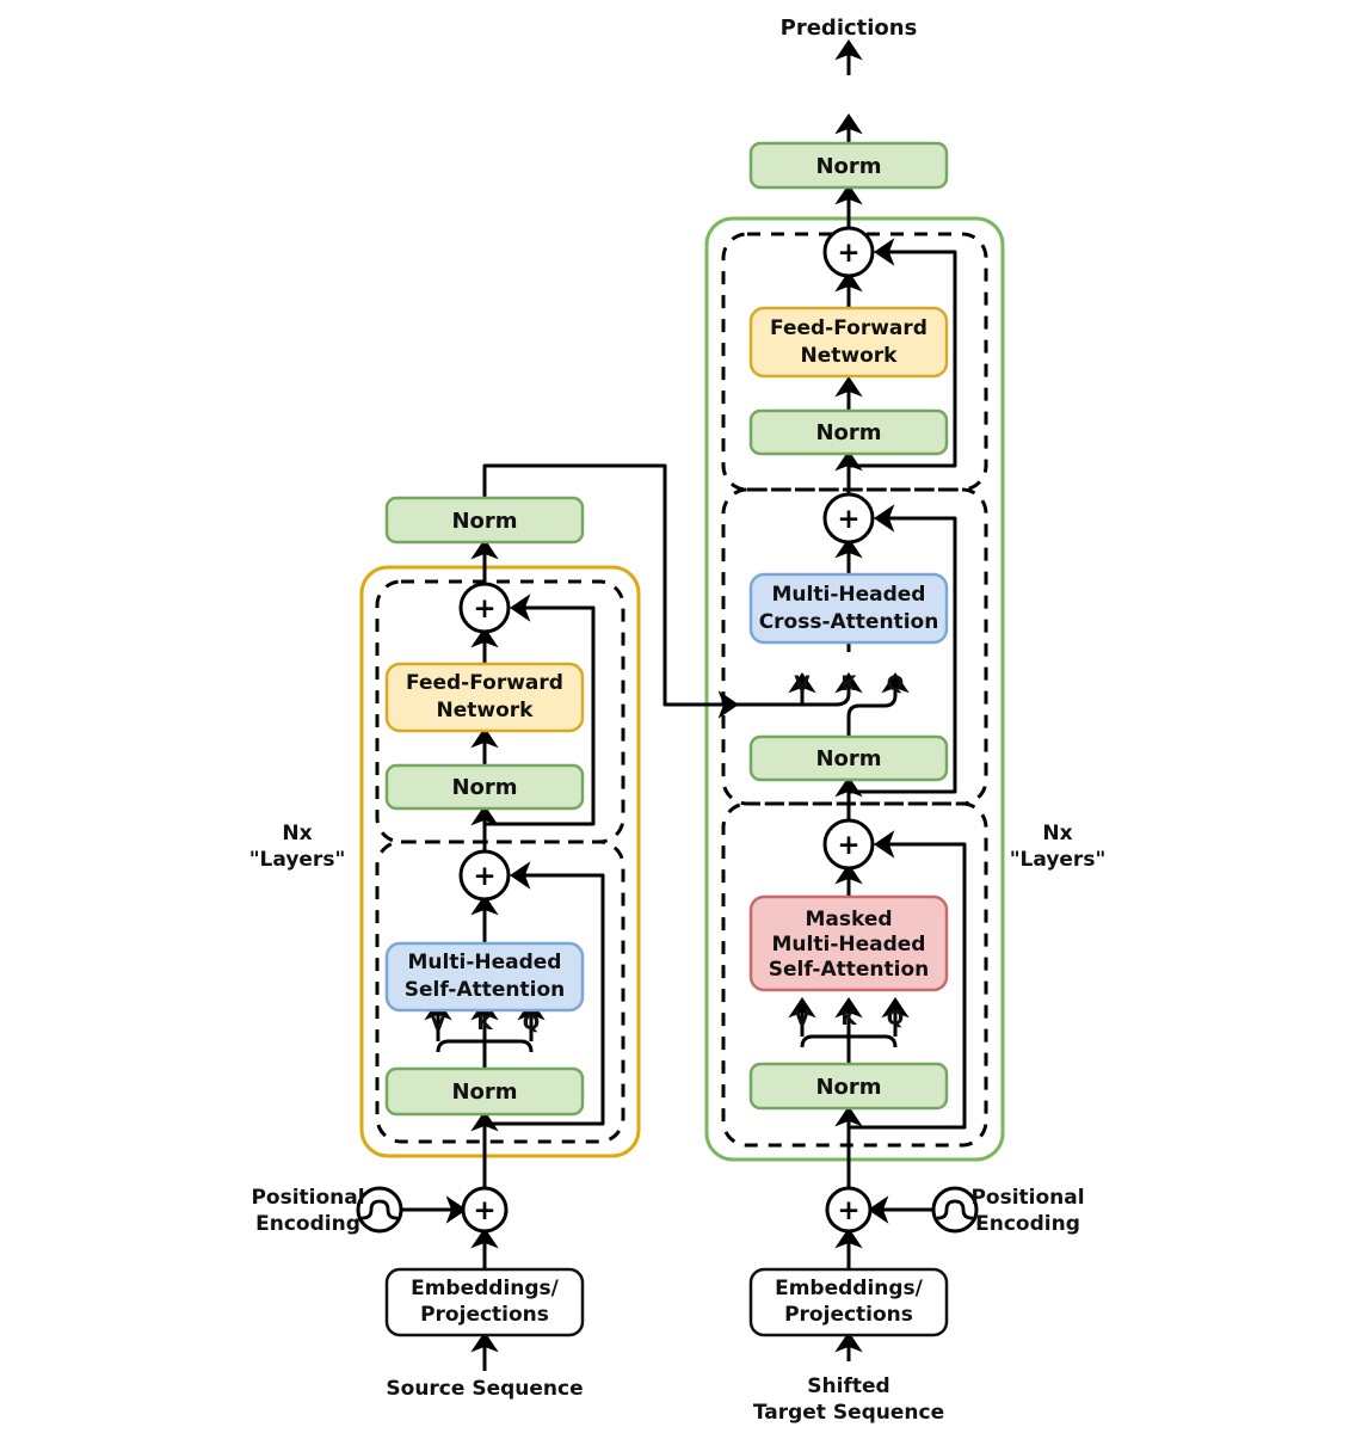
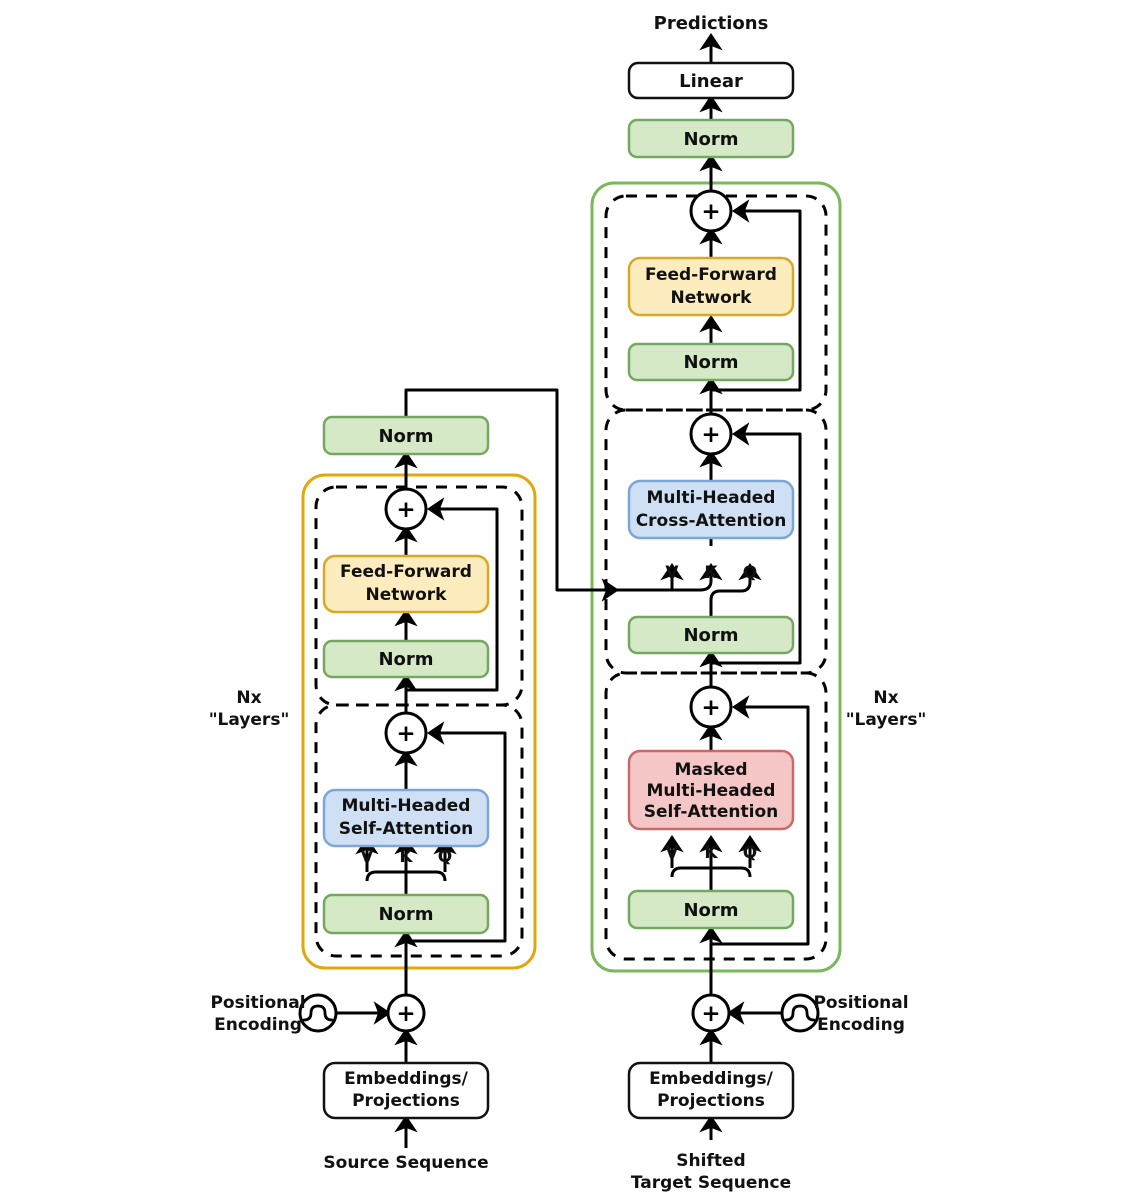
  Embeddings/
  Projections
  Positional
  Encoding
  +
  Norm
  V
  K
  Q
  Multi-Headed
  Self-Attention
  +
  Norm
  Feed-Forward
  Network
  +
  Norm
  Nx
  "Layers"
  Source Sequence
  Embeddings/
  Projections
  Positional
  Encoding
  +
  Norm
  V
  K
  Q
  Masked
  Multi-Headed
  Self-Attention
  +
  Norm
  V
  K
  Q
  Multi-Headed
  Cross-Attention
  +
  Norm
  Feed-Forward
  Network
  +
  Norm
+ Linear
  Predictions
  Nx
  "Layers"
  Shifted
  Target Sequence
